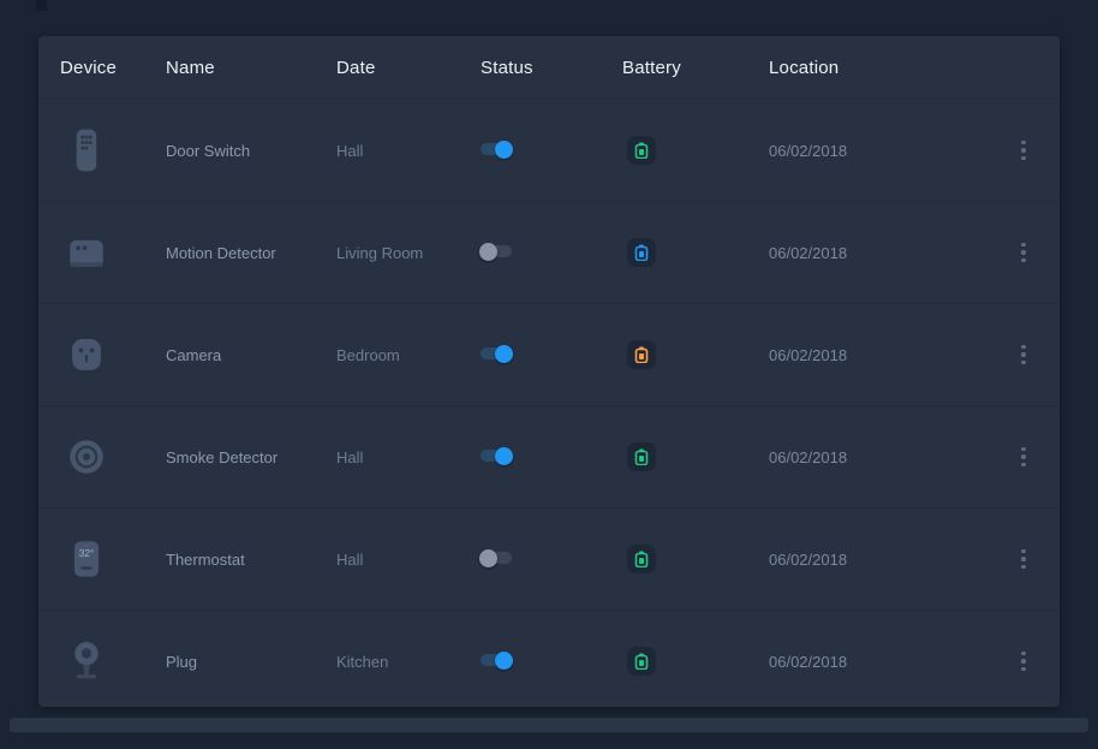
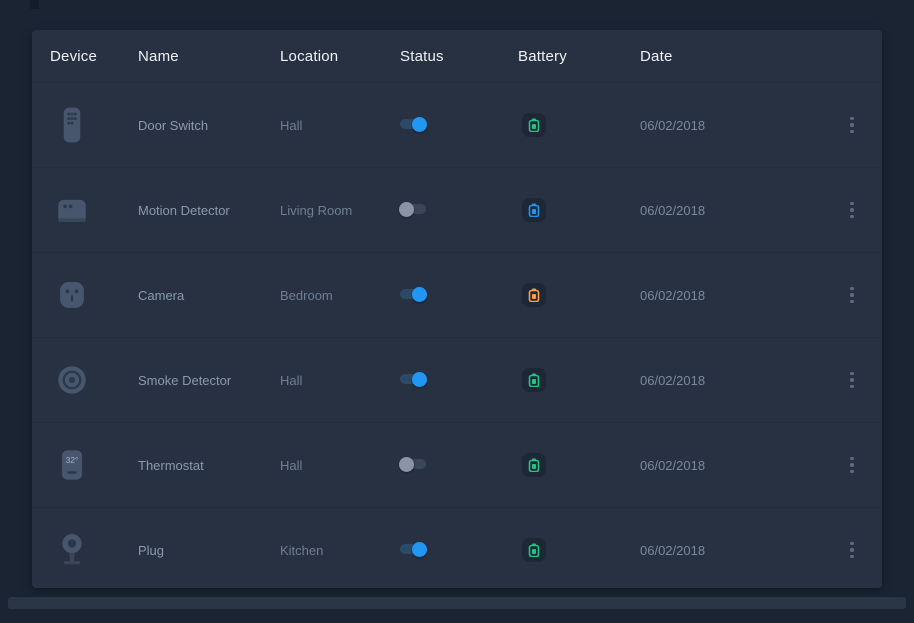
  Device
  Name
- Date
+ Location
  Status
  Battery
- Location
+ Date
  Door Switch
  Hall
  06/02/2018
  Motion Detector
  Living Room
  06/02/2018
  Camera
  Bedroom
  06/02/2018
  Smoke Detector
  Hall
  06/02/2018
  32°
  Thermostat
  Hall
  06/02/2018
  Plug
  Kitchen
  06/02/2018
